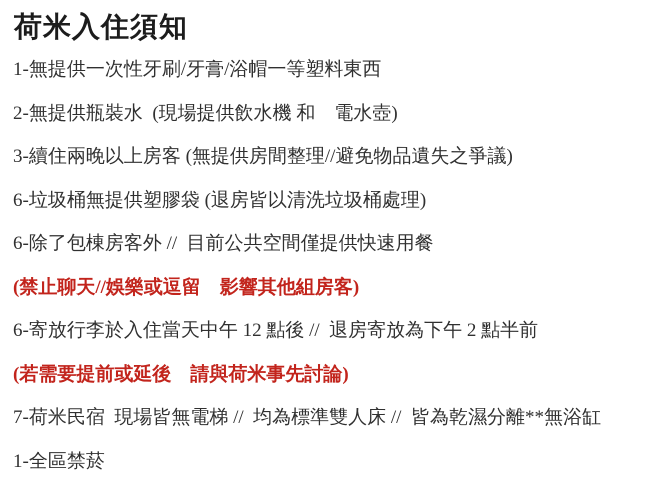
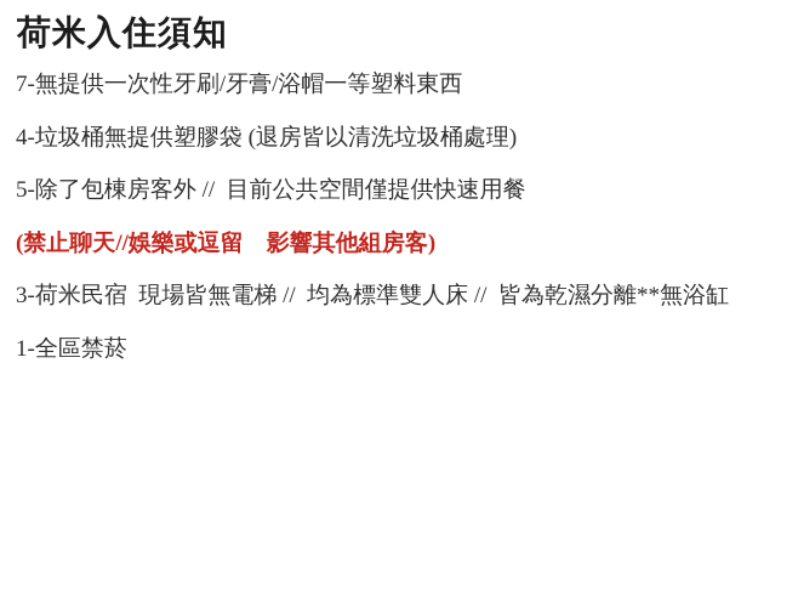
  荷米入住須知
- 1-無提供一次性牙刷/牙膏/浴帽一等塑料東西
+ 7-無提供一次性牙刷/牙膏/浴帽一等塑料東西
- 2-無提供瓶裝水 (現場提供飲水機 和 電水壺)
- 3-續住兩晚以上房客 (無提供房間整理//避免物品遺失之爭議)
- 6-垃圾桶無提供塑膠袋 (退房皆以清洗垃圾桶處理)
+ 4-垃圾桶無提供塑膠袋 (退房皆以清洗垃圾桶處理)
- 6-除了包棟房客外 // 目前公共空間僅提供快速用餐
+ 5-除了包棟房客外 // 目前公共空間僅提供快速用餐
  (禁止聊天//娛樂或逗留 影響其他組房客)
- 6-寄放行李於入住當天中午 12 點後 // 退房寄放為下午 2 點半前
- (若需要提前或延後 請與荷米事先討論)
- 7-荷米民宿 現場皆無電梯 // 均為標準雙人床 // 皆為乾濕分離**無浴缸
+ 3-荷米民宿 現場皆無電梯 // 均為標準雙人床 // 皆為乾濕分離**無浴缸
  1-全區禁菸
